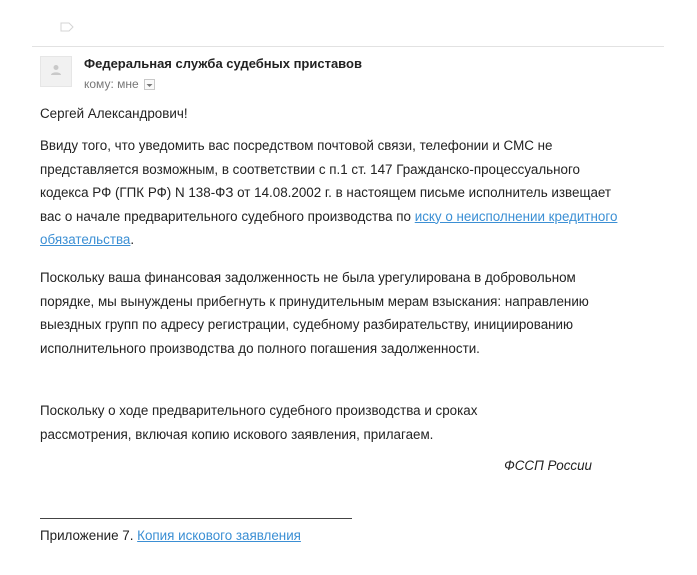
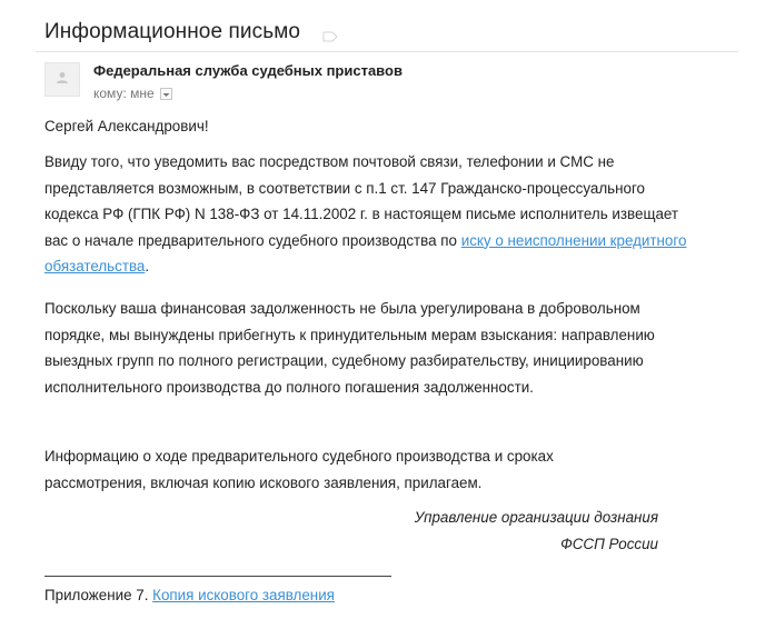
+ Информационное письмо
  Федеральная служба судебных приставов
  кому: мне
  Сергей Александрович!
- Ввиду того, что уведомить вас посредством почтовой связи, телефонии и СМС не представляется возможным, в соответствии с п.1 ст. 147 Гражданско-процессуального кодекса РФ (ГПК РФ) N 138-ФЗ от 14.08.2002 г. в настоящем письме исполнитель извещает вас о начале предварительного судебного производства по иску о неисполнении кредитного обязательства.
+ Ввиду того, что уведомить вас посредством почтовой связи, телефонии и СМС не представляется возможным, в соответствии с п.1 ст. 147 Гражданско-процессуального кодекса РФ (ГПК РФ) N 138-ФЗ от 14.11.2002 г. в настоящем письме исполнитель извещает вас о начале предварительного судебного производства по иску о неисполнении кредитного обязательства.
- Поскольку ваша финансовая задолженность не была урегулирована в добровольном порядке, мы вынуждены прибегнуть к принудительным мерам взыскания: направлению выездных групп по адресу регистрации, судебному разбирательству, инициированию исполнительного производства до полного погашения задолженности.
+ Поскольку ваша финансовая задолженность не была урегулирована в добровольном порядке, мы вынуждены прибегнуть к принудительным мерам взыскания: направлению выездных групп по полного регистрации, судебному разбирательству, инициированию исполнительного производства до полного погашения задолженности.
- Поскольку о ходе предварительного судебного производства и сроках рассмотрения, включая копию искового заявления, прилагаем.
+ Информацию о ходе предварительного судебного производства и сроках рассмотрения, включая копию искового заявления, прилагаем.
+ Управление организации дознания
  ФССП России
  Приложение 7. Копия искового заявления
